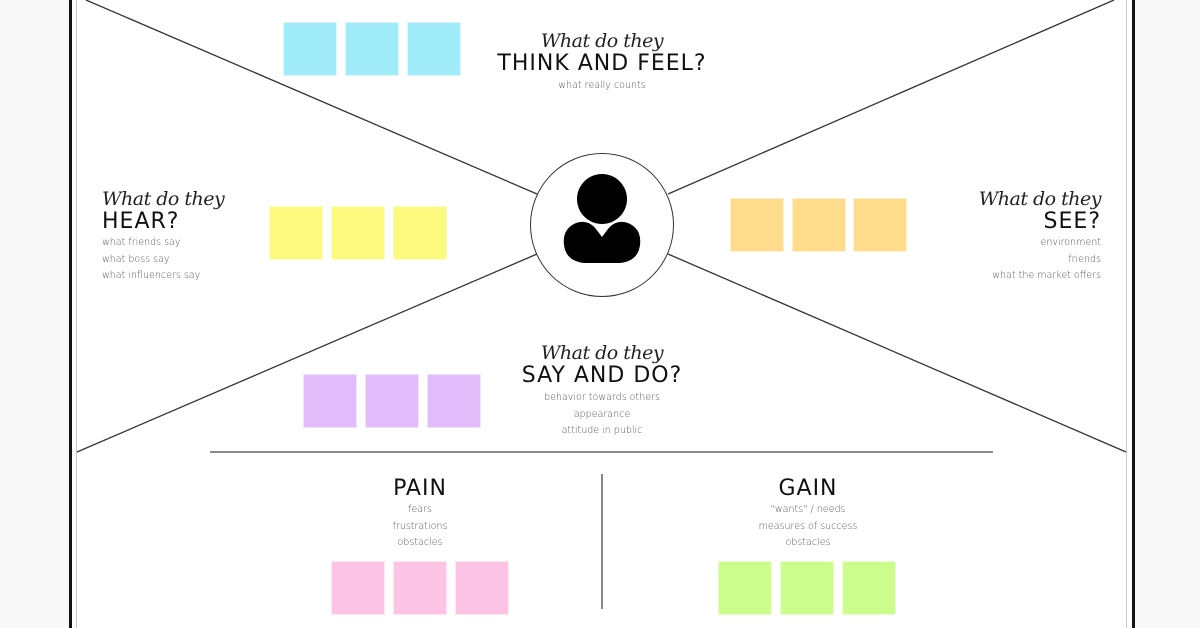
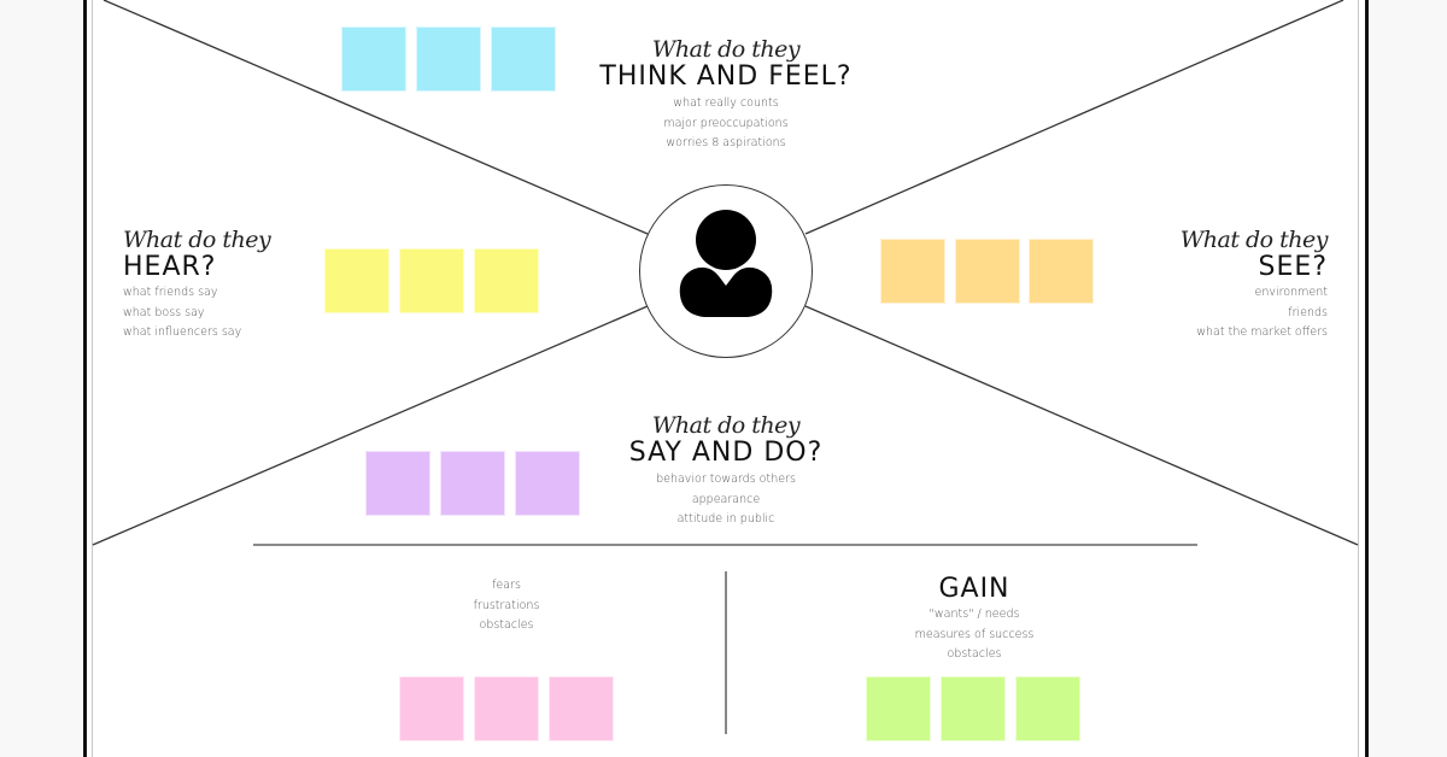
  What do they
  THINK AND FEEL?
  what really counts
+ major preoccupations
+ worries 8 aspirations
  What do they
  HEAR?
  what friends say
  what boss say
  what influencers say
  What do they
  SEE?
  environment
  friends
  what the market offers
  What do they
  SAY AND DO?
  behavior towards others
  appearance
  attitude in public
- PAIN
  fears
  frustrations
  obstacles
  GAIN
  "wants" / needs
  measures of success
  obstacles
